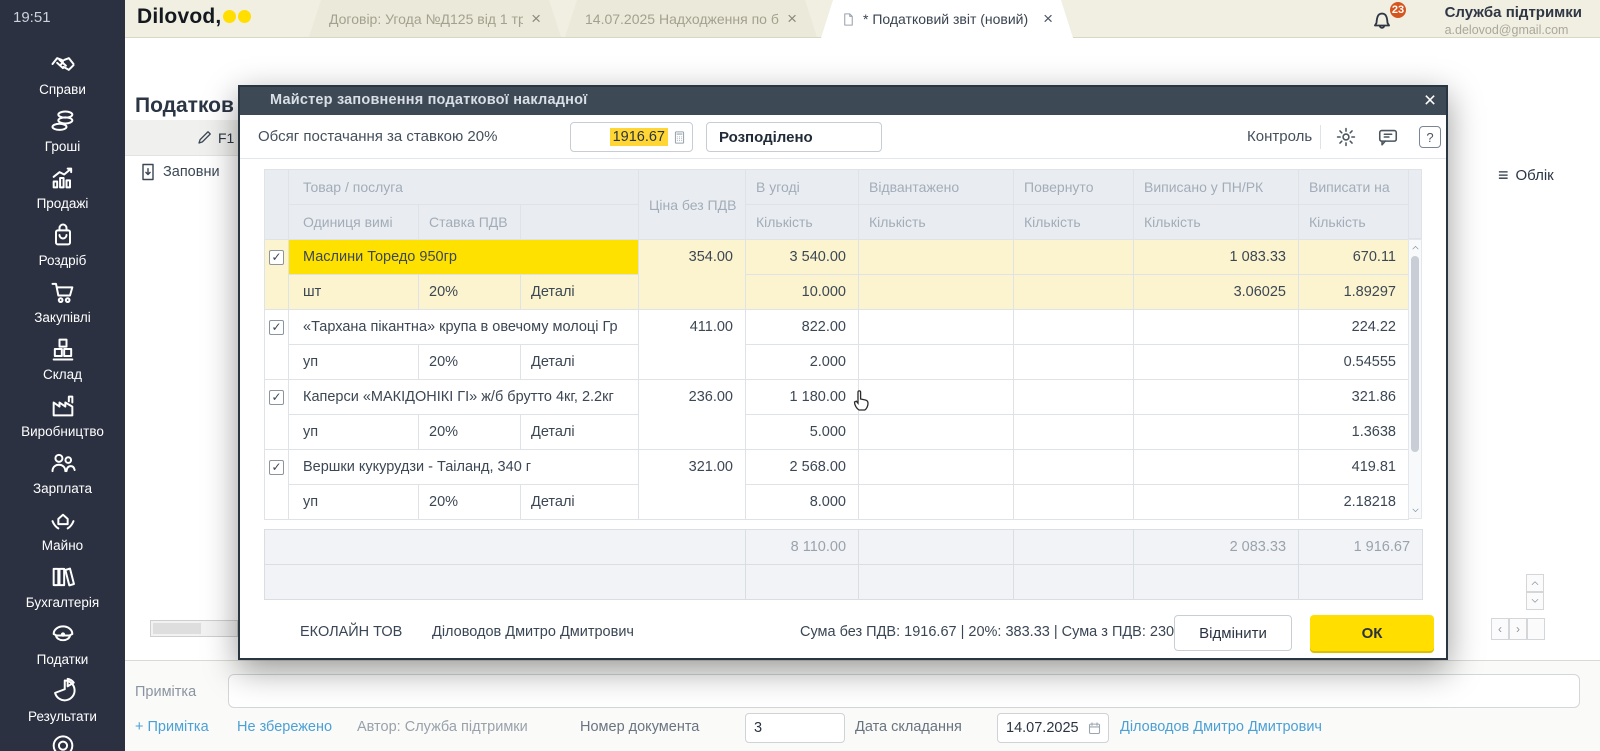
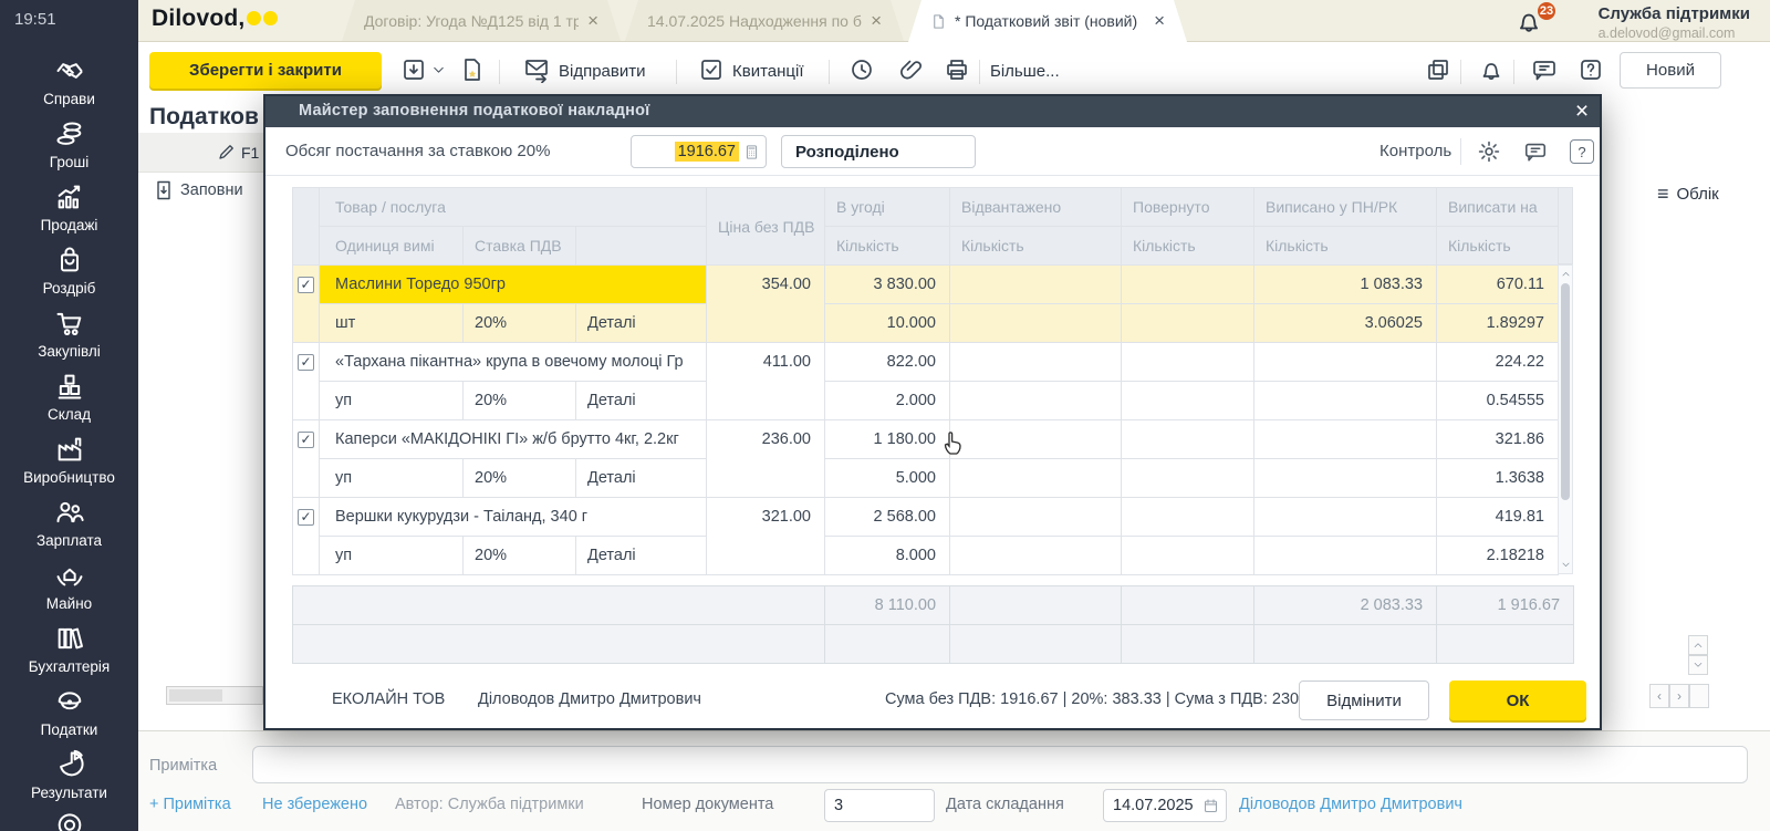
  19:51
  Справи
  Гроші
  Продажі
  Роздріб
  Закупівлі
  Склад
  Виробництво
  Зарплата
  Майно
  Бухгалтерія
  Податки
  Результати
  Dilovod,
  Договір: Угода №Д125 від 1 тр
  ×
  14.07.2025 Надходження по б
  ×
  * Податковий звіт (новий)
  ×
  23
  Служба підтримки
  a.delovod@gmail.com
+ Зберегти і закрити
+ Відправити
+ Квитанції
+ Більше...
+ Новий
  Податков
  F1
  Заповни
  ≡
  Облік
  ‹
  ›
  Примітка
  + Примітка
  Не збережено
  Автор: Служба підтримки
  Номер документа
  3
  Дата складання
  14.07.2025
  Діловодов Дмитро Дмитрович
  Майстер заповнення податкової накладної
  ×
  Обсяг постачання за ставкою 20%
  1916.67
  Розподілено
  Контроль
  ?
  	Товар / послуга	Ціна без ПДВ	В угоді	Відвантажено	Повернуто	Виписано у ПН/РК	Виписати на
  Одиниця вимі	Ставка ПДВ		Кількість	Кількість	Кількість	Кількість	Кількість
- ✓	Маслини Торедо 950гр	354.00	3 540.00			1 083.33	670.11
+ ✓	Маслини Торедо 950гр	354.00	3 830.00			1 083.33	670.11
  шт	20%	Деталі	10.000			3.06025	1.89297
  ✓	«Тархана пікантна» крупа в овечому молоці Гр	411.00	822.00				224.22
  уп	20%	Деталі	2.000				0.54555
  ✓	Каперси «МАКІДОНІКІ ГІ» ж/б брутто 4кг, 2.2кг	236.00	1 180.00				321.86
  уп	20%	Деталі	5.000				1.3638
  ✓	Вершки кукурудзи - Таіланд, 340 г	321.00	2 568.00				419.81
  уп	20%	Деталі	8.000				2.18218
  	8 110.00			2 083.33	1 916.67
  ЕКОЛАЙН ТОВ
  Діловодов Дмитро Дмитрович
  Сума без ПДВ: 1916.67 | 20%: 383.33 | Сума з ПДВ: 230
  Відмінити
  ОК
